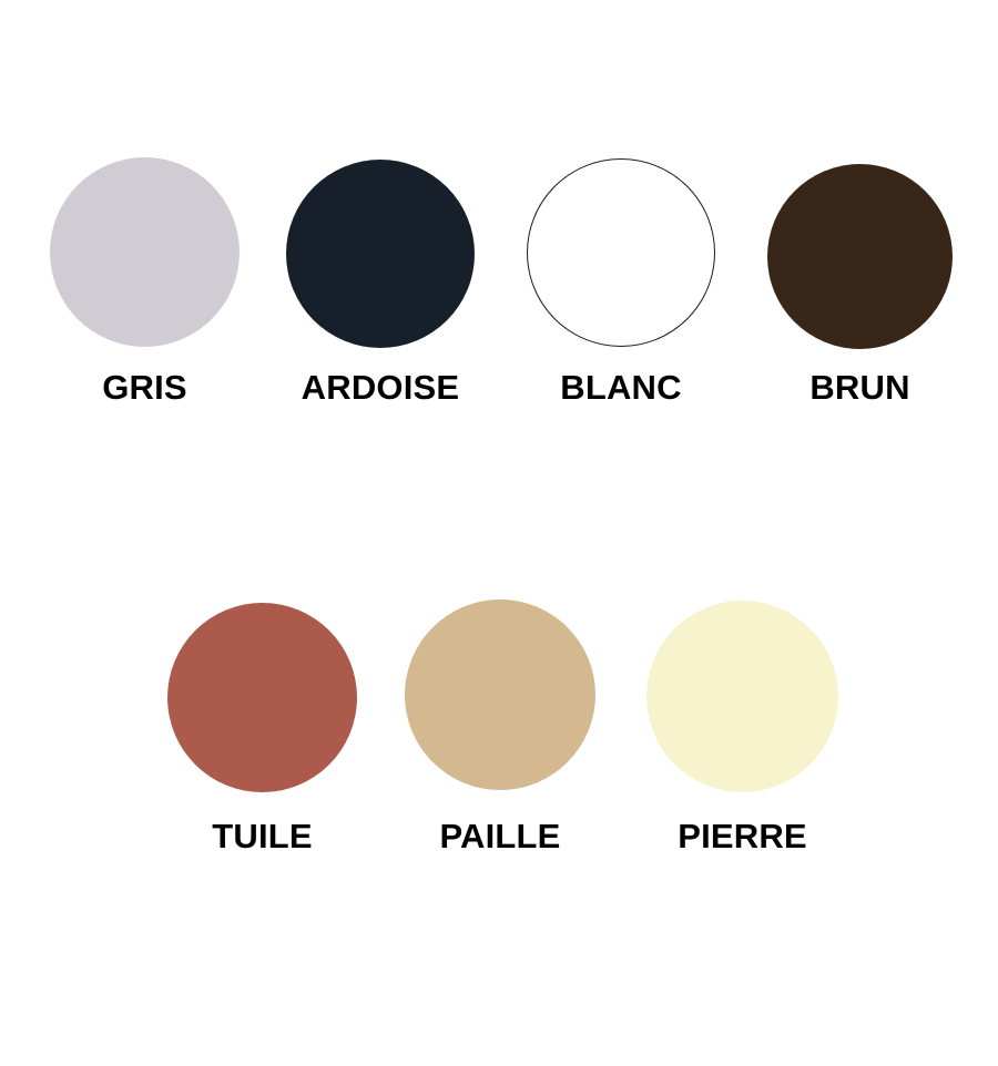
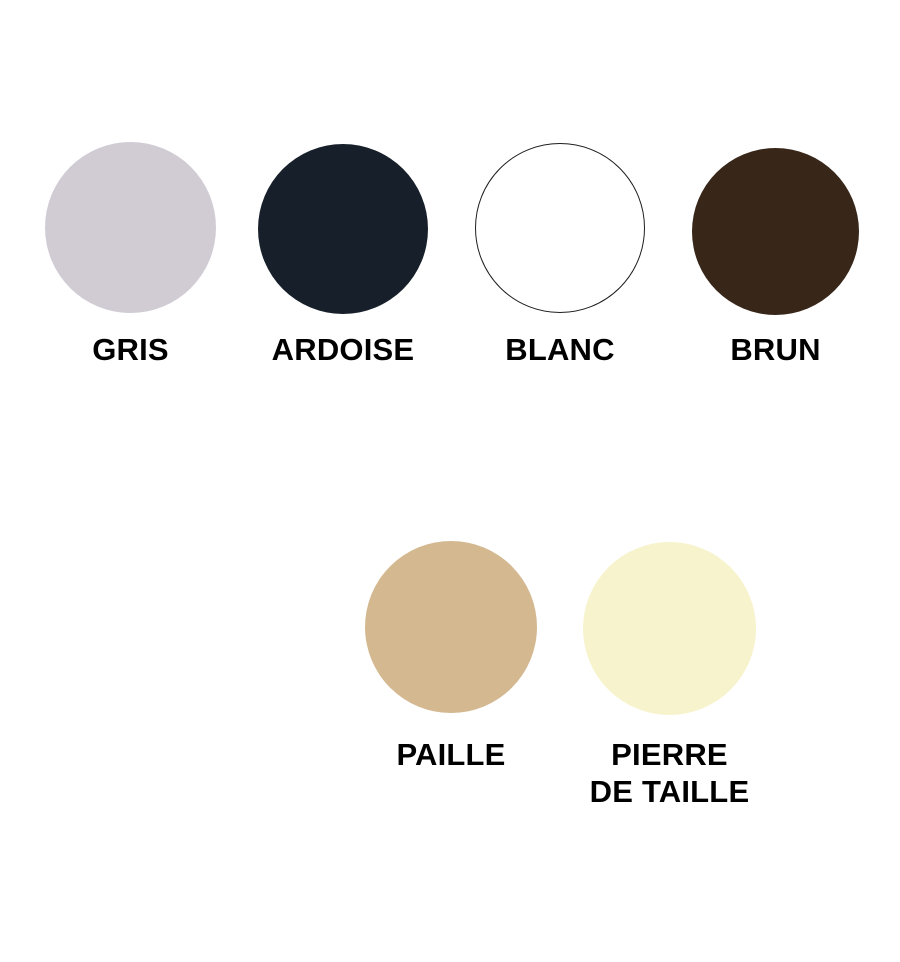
  GRIS
  ARDOISE
  BLANC
  BRUN
- TUILE
  PAILLE
  PIERRE
+ DE TAILLE
